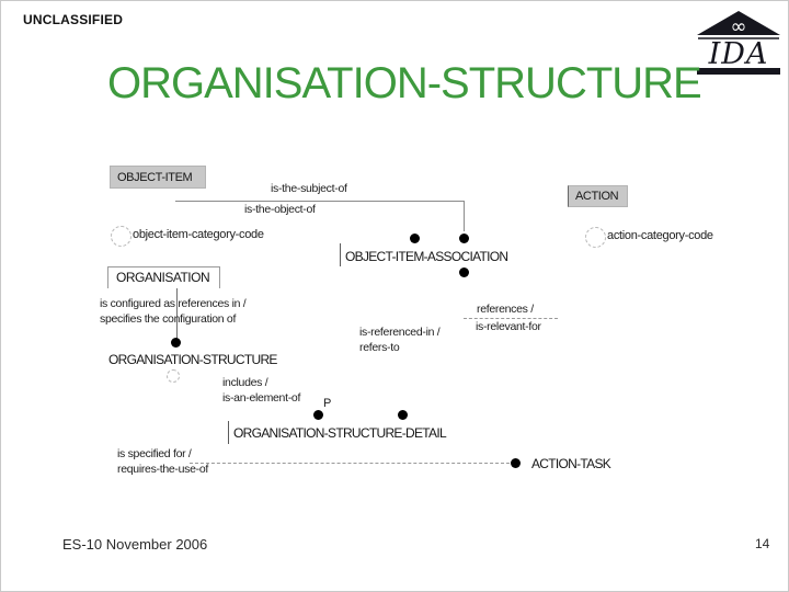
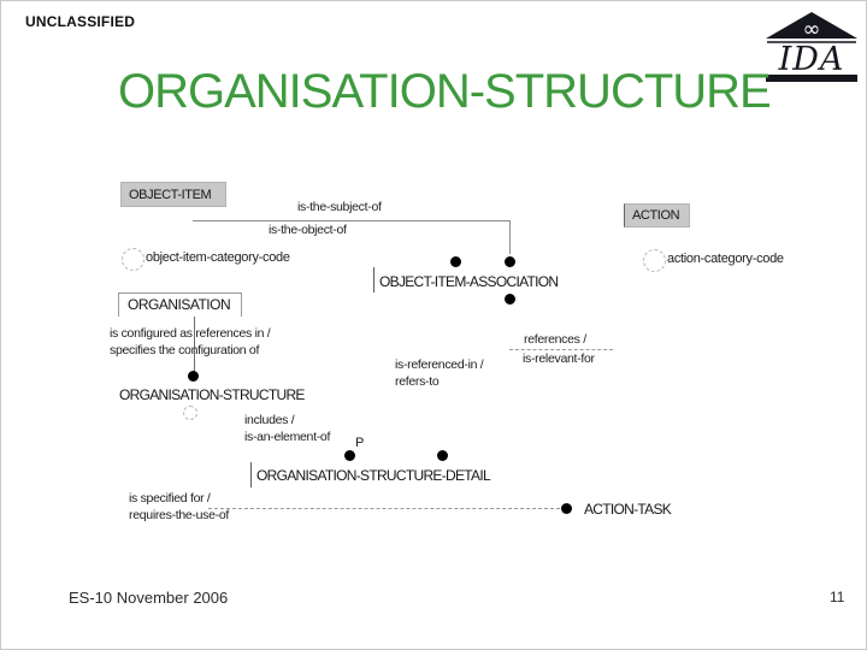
  UNCLASSIFIED
  ∞
  IDA
  ORGANISATION-STRUCTURE
  OBJECT-ITEM
  is-the-subject-of
  is-the-object-of
  object-item-category-code
  OBJECT-ITEM-ASSOCIATION
  ACTION
  action-category-code
  ORGANISATION
  is configured as references in /
  specifies the configuration of
  ORGANISATION-STRUCTURE
  includes /
  is-an-element-of
  P
  ORGANISATION-STRUCTURE-DETAIL
  references /
  is-relevant-for
  is-referenced-in /
  refers-to
  is specified for /
  requires-the-use-of
  ACTION-TASK
  ES-10 November 2006
- 14
+ 11
